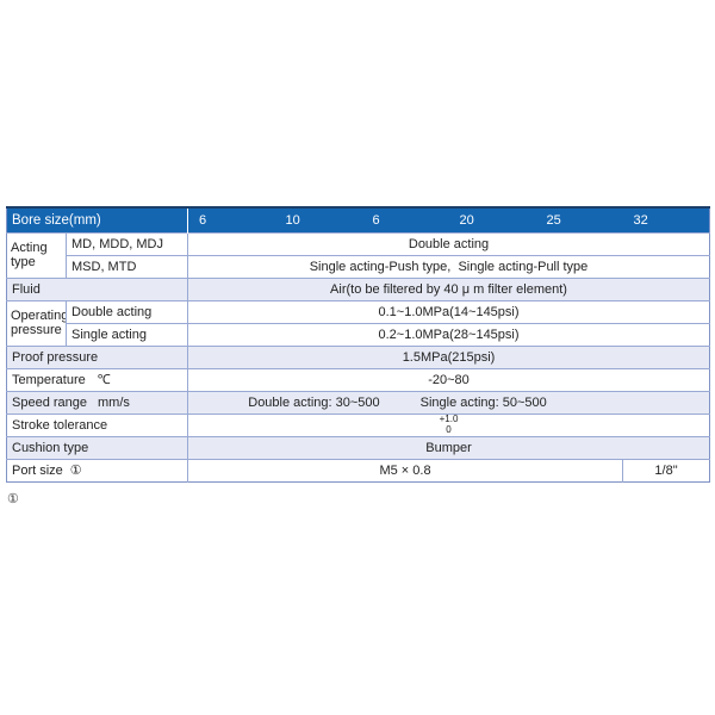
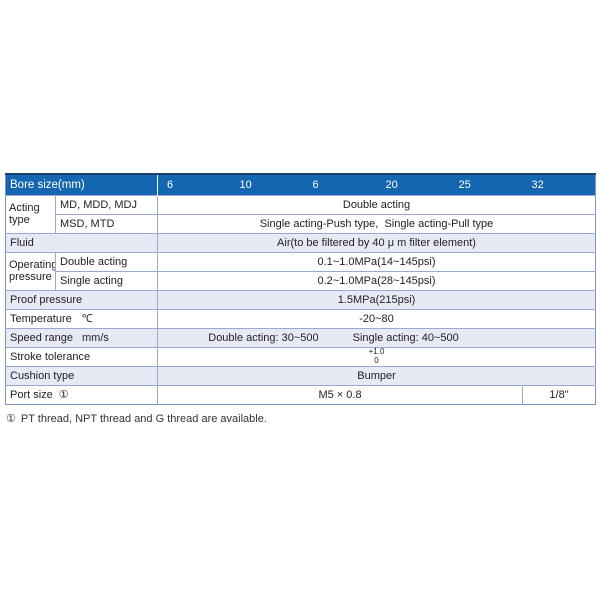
  Bore size(mm)	6	10	6	20	25	32
  Acting type	MD, MDD, MDJ	Double acting
  MSD, MTD	Single acting-Push type, Single acting-Pull type
  Fluid	Air(to be filtered by 40 μ m filter element)
  Operating pressure	Double acting	0.1~1.0MPa(14~145psi)
  Single acting	0.2~1.0MPa(28~145psi)
  Proof pressure	1.5MPa(215psi)
  Temperature ℃	-20~80
- Speed range mm/s	Double acting: 30~500 Single acting: 50~500
+ Speed range mm/s	Double acting: 30~500 Single acting: 40~500
  Stroke tolerance	+1.0 0
  Cushion type	Bumper
  Port size ①	M5 × 0.8	1/8"
  ①
+ PT thread, NPT thread and G thread are available.
